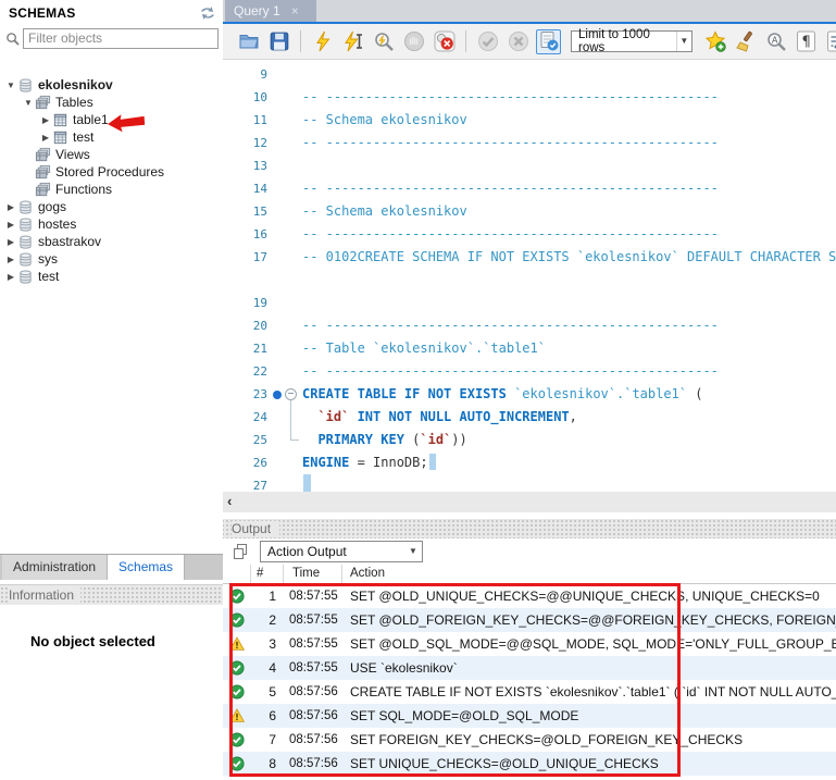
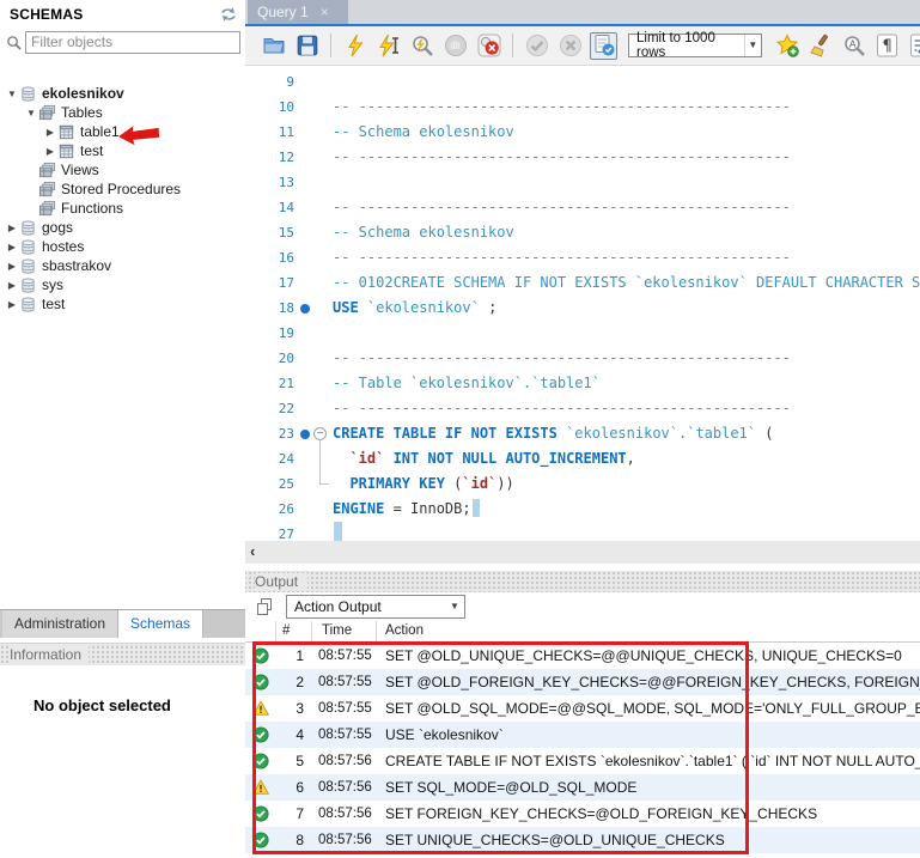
  SCHEMAS
  Filter objects
  ▼
  ekolesnikov
  ▼
  Tables
  ▶
  table1
  ▶
  test
  Views
  Stored Procedures
  Functions
  ▶
  gogs
  ▶
  hostes
  ▶
  sbastrakov
  ▶
  sys
  ▶
  test
  Administration
  Schemas
  Information
  No object selected
  Query 1
  ×
  Limit to 1000 rows
  ▼
  A
  ¶
  9
  10
  -- --------------------------------------------------
  11
  -- Schema ekolesnikov
  12
  -- --------------------------------------------------
  13
  14
  -- --------------------------------------------------
  15
  -- Schema ekolesnikov
  16
  -- --------------------------------------------------
  17
  -- 0102CREATE SCHEMA IF NOT EXISTS `ekolesnikov` DEFAULT CHARACTER S
+ 18
+ USE `ekolesnikov` ;
  19
  20
  -- --------------------------------------------------
  21
  -- Table `ekolesnikov`.`table1`
  22
  -- --------------------------------------------------
  23
  −
  CREATE TABLE IF NOT EXISTS `ekolesnikov`.`table1` (
  24
  `id` INT NOT NULL AUTO_INCREMENT,
  25
  PRIMARY KEY (`id`))
  26
  ENGINE = InnoDB;
  27
  ‹
  Output
  Action Output
  ▼
  #
  Time
  Action
  1
  08:57:55
  SET @OLD_UNIQUE_CHECKS=@@UNIQUE_CHECKS, UNIQUE_CHECKS=0
  2
  08:57:55
  SET @OLD_FOREIGN_KEY_CHECKS=@@FOREIGN_KEY_CHECKS, FOREIGN
  3
  08:57:55
  SET @OLD_SQL_MODE=@@SQL_MODE, SQL_MODE='ONLY_FULL_GROUP_
  4
  08:57:55
  USE `ekolesnikov`
  5
  08:57:56
  CREATE TABLE IF NOT EXISTS `ekolesnikov`.`table1` ( `id` INT NOT NULL AUTO_
  6
  08:57:56
  SET SQL_MODE=@OLD_SQL_MODE
  7
  08:57:56
  SET FOREIGN_KEY_CHECKS=@OLD_FOREIGN_KEY_CHECKS
  8
  08:57:56
  SET UNIQUE_CHECKS=@OLD_UNIQUE_CHECKS
